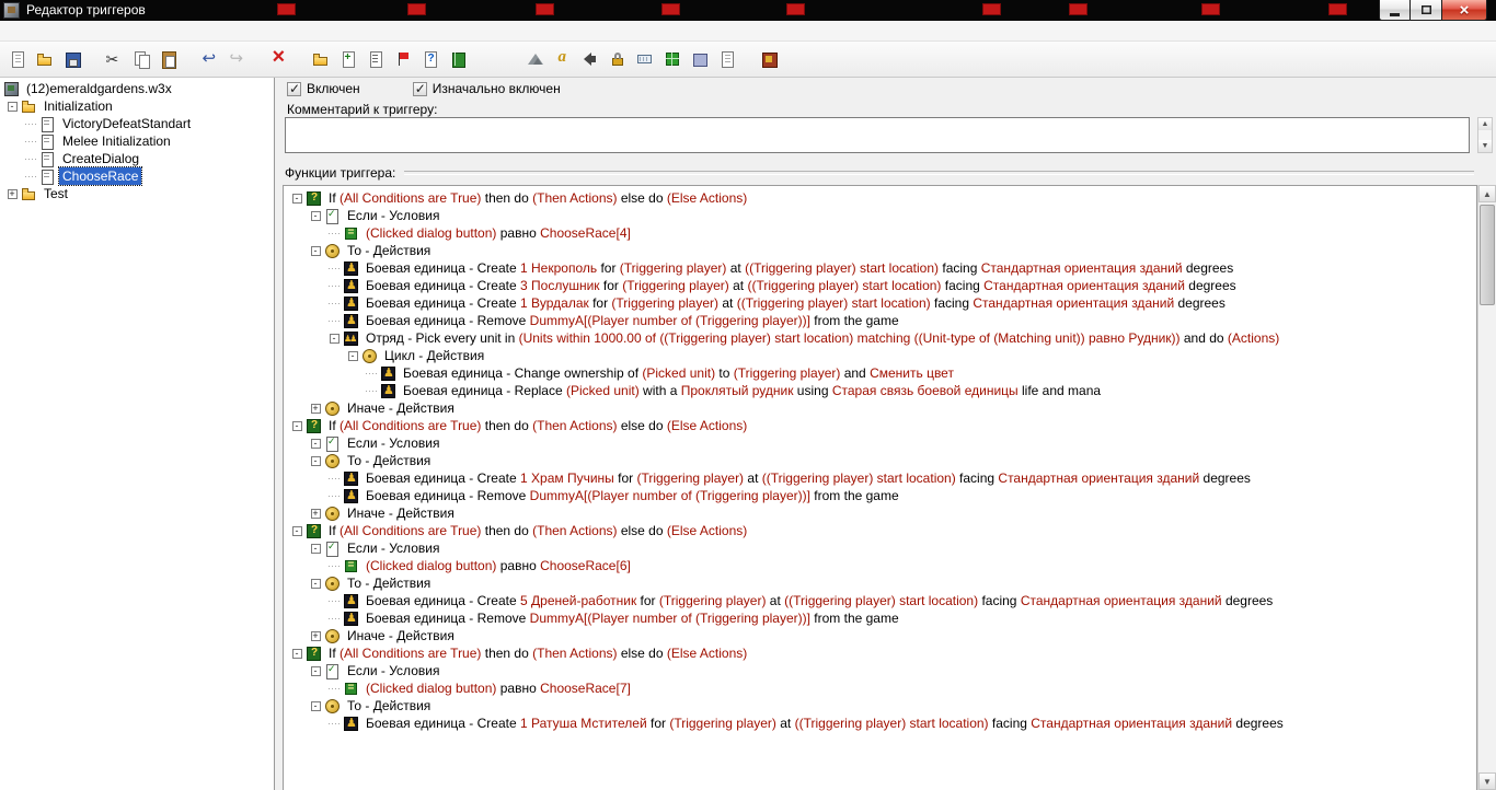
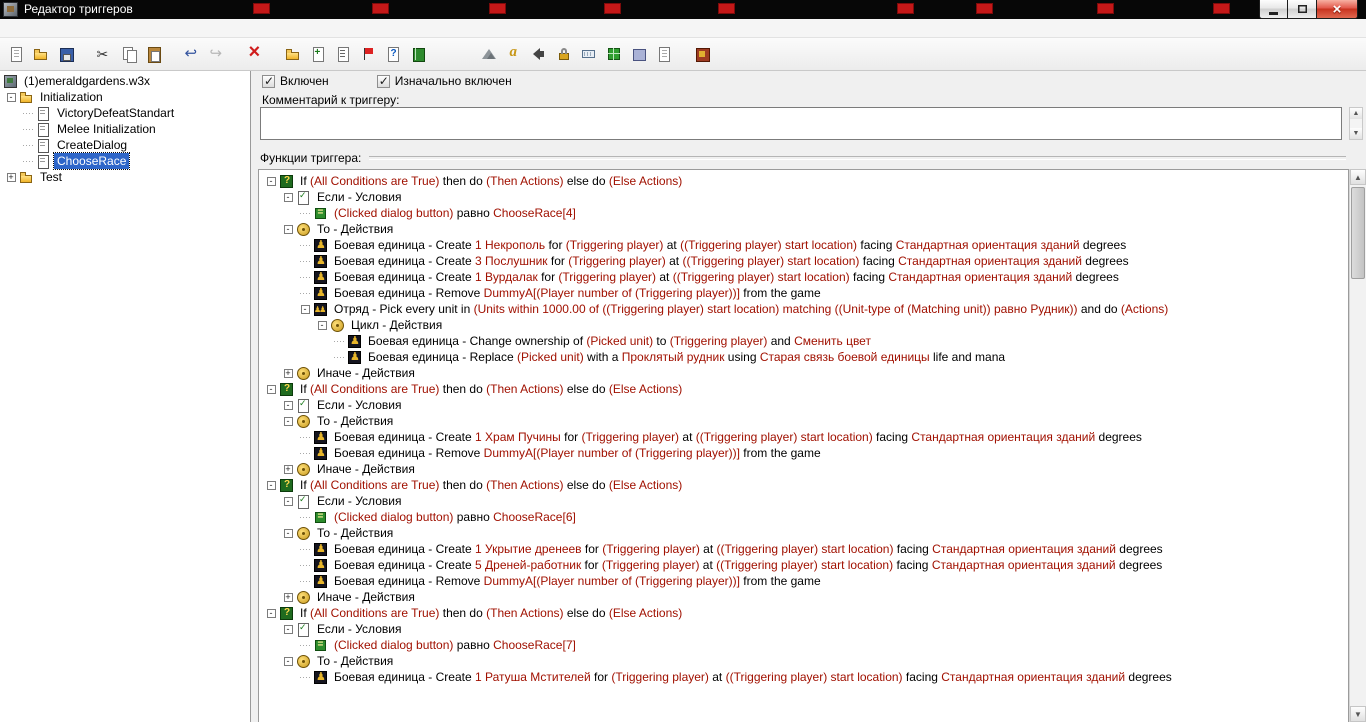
  Редактор триггеров
- (12)emeraldgardens.w3x
+ (1)emeraldgardens.w3x
  -
  Initialization
  VictoryDefeatStandart
  Melee Initialization
  CreateDialog
  ChooseRace
  +
  Test
  Включен
  Изначально включен
  Комментарий к триггеру:
  Функции триггера:
  -
  If (All Conditions are True) then do (Then Actions) else do (Else Actions)
  -
  Если - Условия
  (Clicked dialog button) равно ChooseRace[4]
  -
  То - Действия
  Боевая единица - Create 1 Некрополь for (Triggering player) at ((Triggering player) start location) facing Стандартная ориентация зданий degrees
  Боевая единица - Create 3 Послушник for (Triggering player) at ((Triggering player) start location) facing Стандартная ориентация зданий degrees
  Боевая единица - Create 1 Вурдалак for (Triggering player) at ((Triggering player) start location) facing Стандартная ориентация зданий degrees
  Боевая единица - Remove DummyA[(Player number of (Triggering player))] from the game
  -
  Отряд - Pick every unit in (Units within 1000.00 of ((Triggering player) start location) matching ((Unit-type of (Matching unit)) равно Рудник)) and do (Actions)
  -
  Цикл - Действия
  Боевая единица - Change ownership of (Picked unit) to (Triggering player) and Сменить цвет
  Боевая единица - Replace (Picked unit) with a Проклятый рудник using Старая связь боевой единицы life and mana
  +
  Иначе - Действия
  -
  If (All Conditions are True) then do (Then Actions) else do (Else Actions)
  -
  Если - Условия
  -
  То - Действия
  Боевая единица - Create 1 Храм Пучины for (Triggering player) at ((Triggering player) start location) facing Стандартная ориентация зданий degrees
  Боевая единица - Remove DummyA[(Player number of (Triggering player))] from the game
  +
  Иначе - Действия
  -
  If (All Conditions are True) then do (Then Actions) else do (Else Actions)
  -
  Если - Условия
  (Clicked dialog button) равно ChooseRace[6]
  -
  То - Действия
+ Боевая единица - Create 1 Укрытие дренеев for (Triggering player) at ((Triggering player) start location) facing Стандартная ориентация зданий degrees
  Боевая единица - Create 5 Дреней-работник for (Triggering player) at ((Triggering player) start location) facing Стандартная ориентация зданий degrees
  Боевая единица - Remove DummyA[(Player number of (Triggering player))] from the game
  +
  Иначе - Действия
  -
  If (All Conditions are True) then do (Then Actions) else do (Else Actions)
  -
  Если - Условия
  (Clicked dialog button) равно ChooseRace[7]
  -
  То - Действия
  Боевая единица - Create 1 Ратуша Мстителей for (Triggering player) at ((Triggering player) start location) facing Стандартная ориентация зданий degrees
